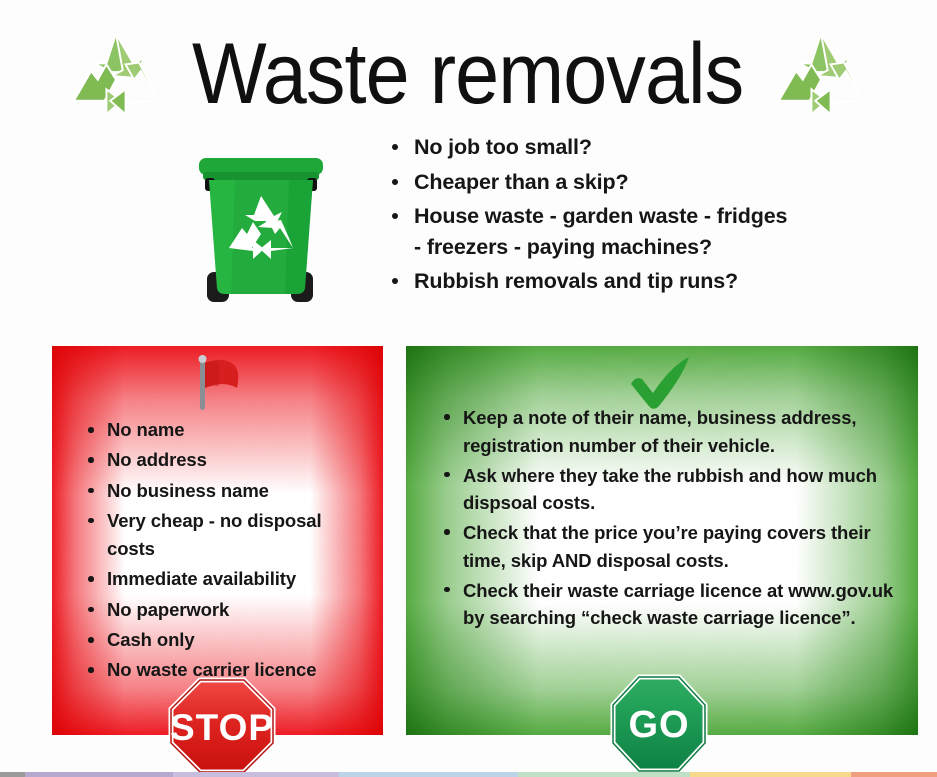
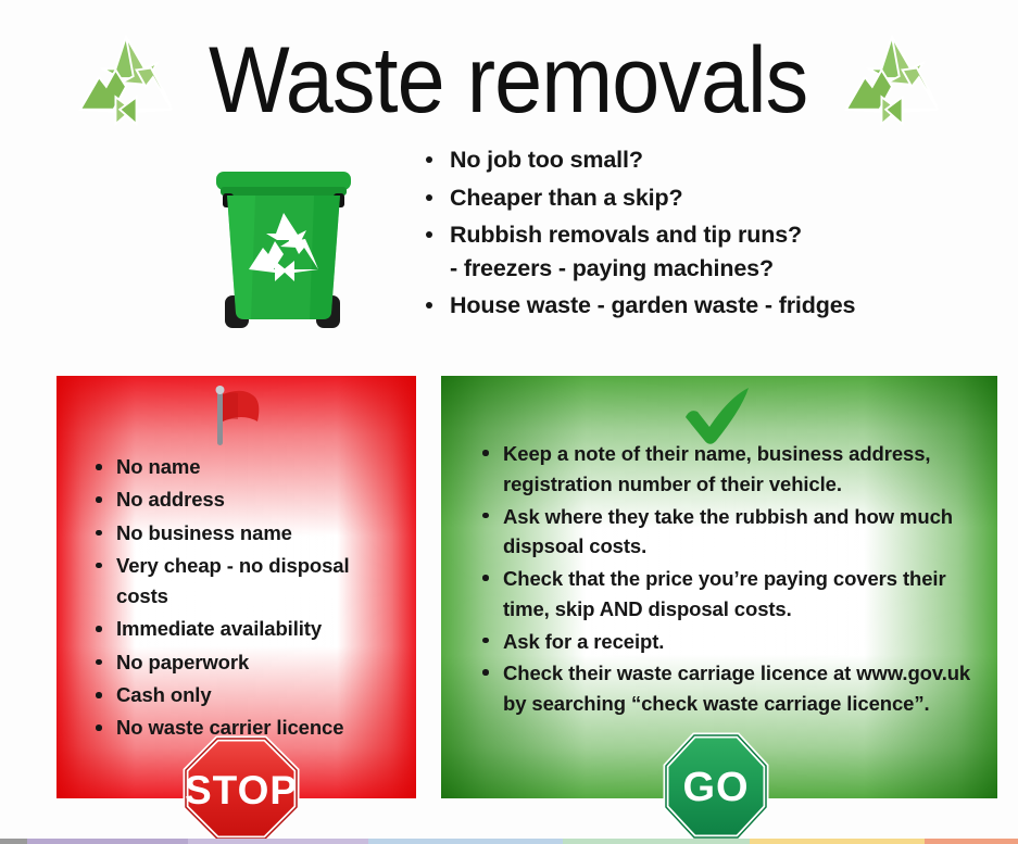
  Waste removals
  No job too small?
  Cheaper than a skip?
- House waste - garden waste - fridges
+ Rubbish removals and tip runs?
  - freezers - paying machines?
- Rubbish removals and tip runs?
+ House waste - garden waste - fridges
  No name
  No address
  No business name
  Very cheap - no disposal costs
  Immediate availability
  No paperwork
  Cash only
  No waste carrier licence
  Keep a note of their name, business address, registration number of their vehicle.
  Ask where they take the rubbish and how much dispsoal costs.
  Check that the price you’re paying covers their time, skip AND disposal costs.
+ Ask for a receipt.
  Check their waste carriage licence at www.gov.uk by searching “check waste carriage licence”.
  STOP
  GO
